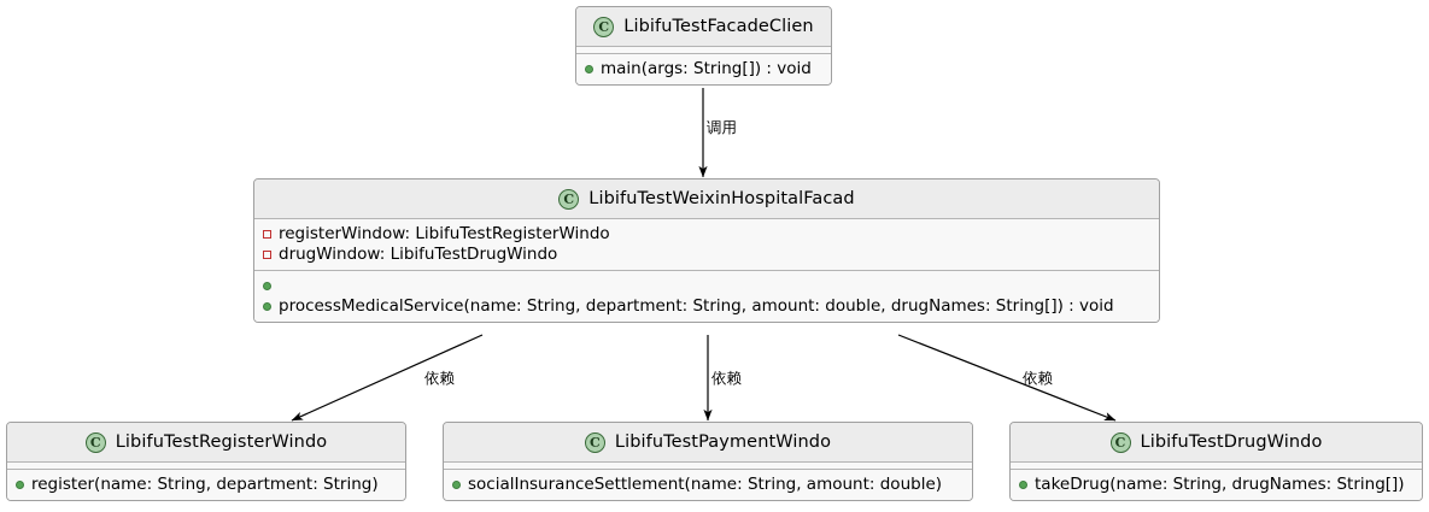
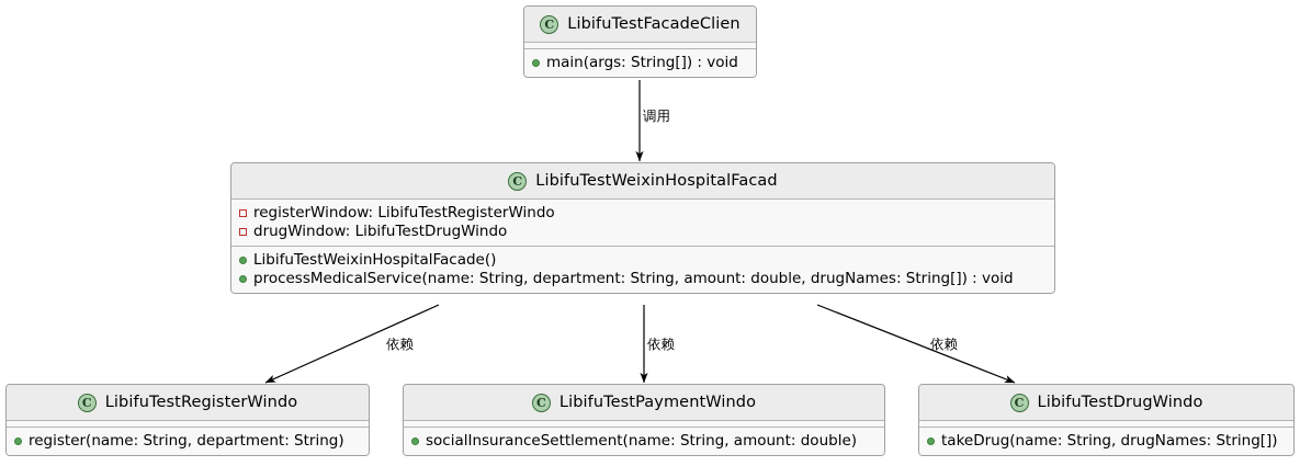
  调用
  依赖
  依赖
  依赖
  C
  LibifuTestFacadeClien
  main(args: String[]) : void
  C
  LibifuTestWeixinHospitalFacad
  registerWindow: LibifuTestRegisterWindo
  drugWindow: LibifuTestDrugWindo
+ LibifuTestWeixinHospitalFacade()
  processMedicalService(name: String, department: String, amount: double, drugNames: String[]) : void
  C
  LibifuTestRegisterWindo
  register(name: String, department: String)
  C
  LibifuTestPaymentWindo
  socialInsuranceSettlement(name: String, amount: double)
  C
  LibifuTestDrugWindo
  takeDrug(name: String, drugNames: String[])
